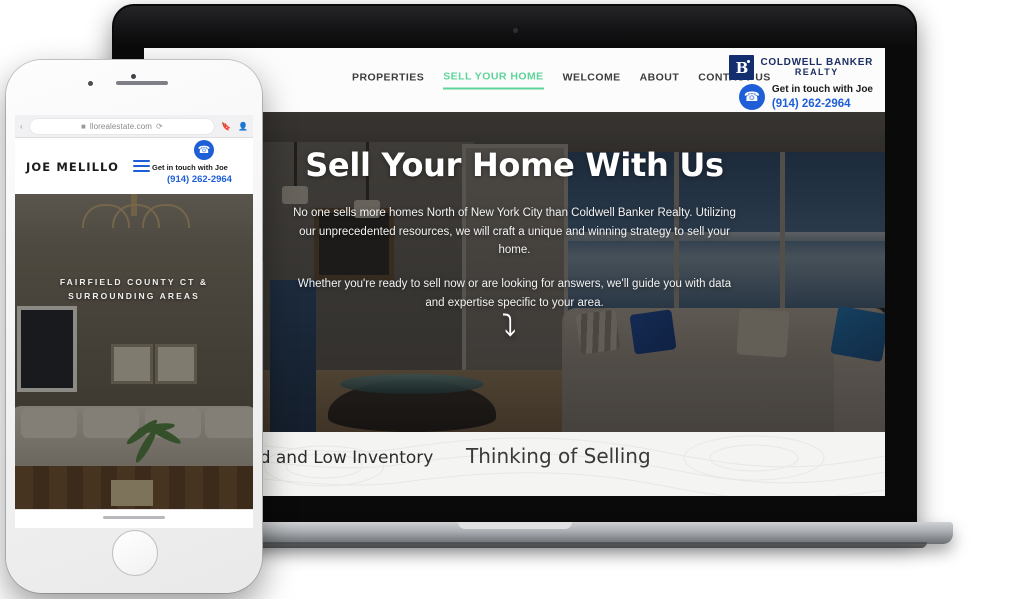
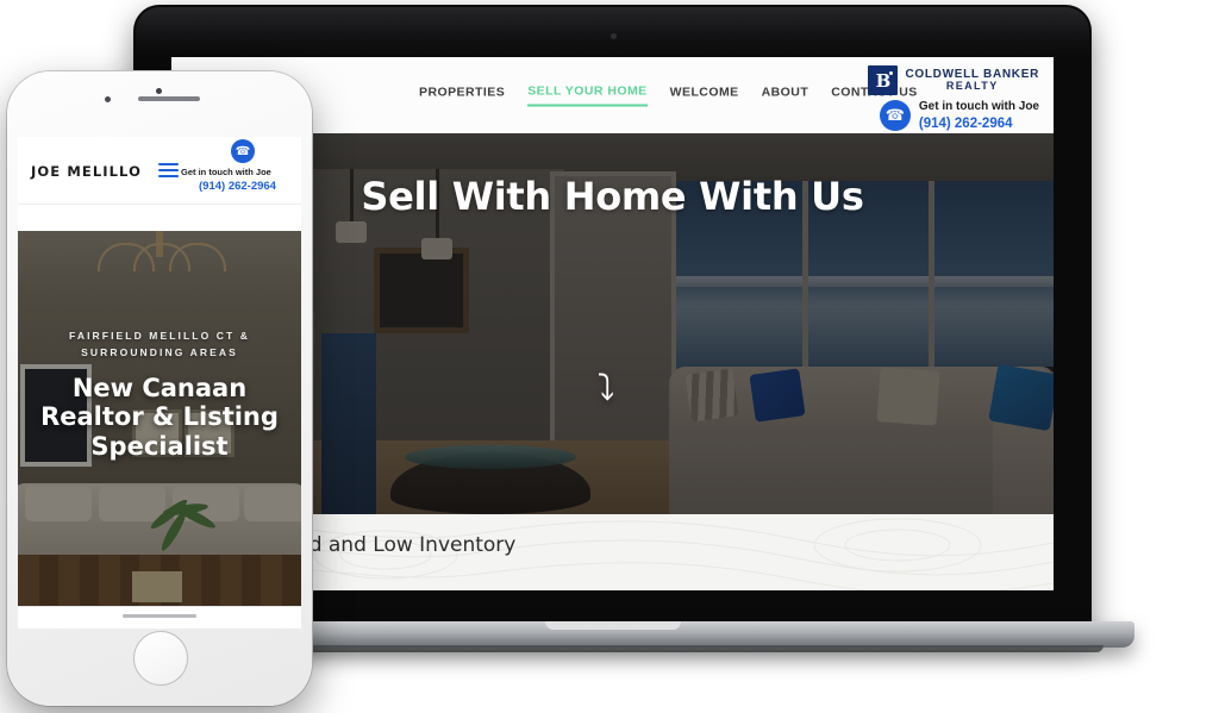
  PROPERTIES
  SELL YOUR HOME
  WELCOME
  ABOUT
  B
  COLDWELL BANKER
  REALTY
  ☎
  Get in touch with Joe
  (914) 262-2964
- Sell Your Home With Us
+ Sell With Home With Us
- No one sells more homes North of New York City than Coldwell Banker Realty. Utilizing our unprecedented resources, we will craft a unique and winning strategy to sell your home.
- Whether you're ready to sell now or are looking for answers, we'll guide you with data and expertise specific to your area.
  ⤵
- Thinking of Selling
- ‹
- ■
- llorealestate.com
- ⟳
- 🔖
- 👤
  JOE MELILLO
  ☎
  Get in touch with Joe
  (914) 262-2964
- FAIRFIELD COUNTY CT & SURROUNDING AREAS
+ FAIRFIELD MELILLO CT & SURROUNDING AREAS
+ New Canaan
+ Realtor & Listing
+ Specialist
